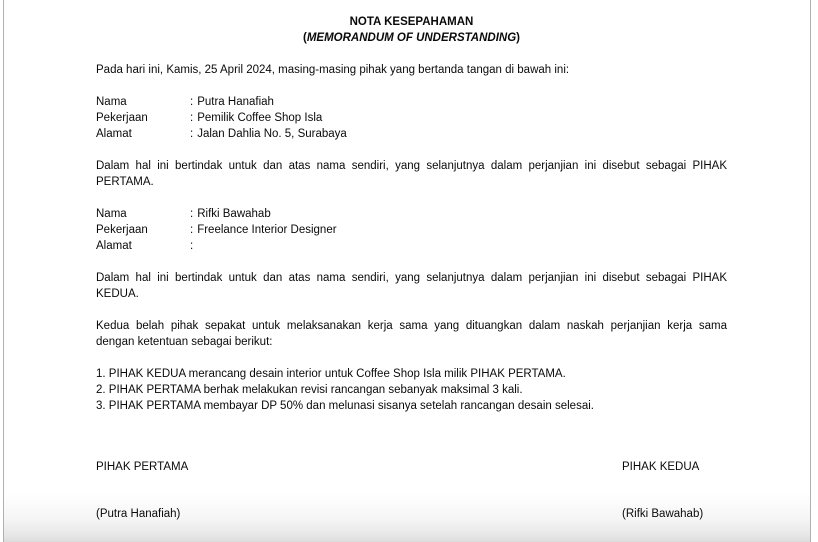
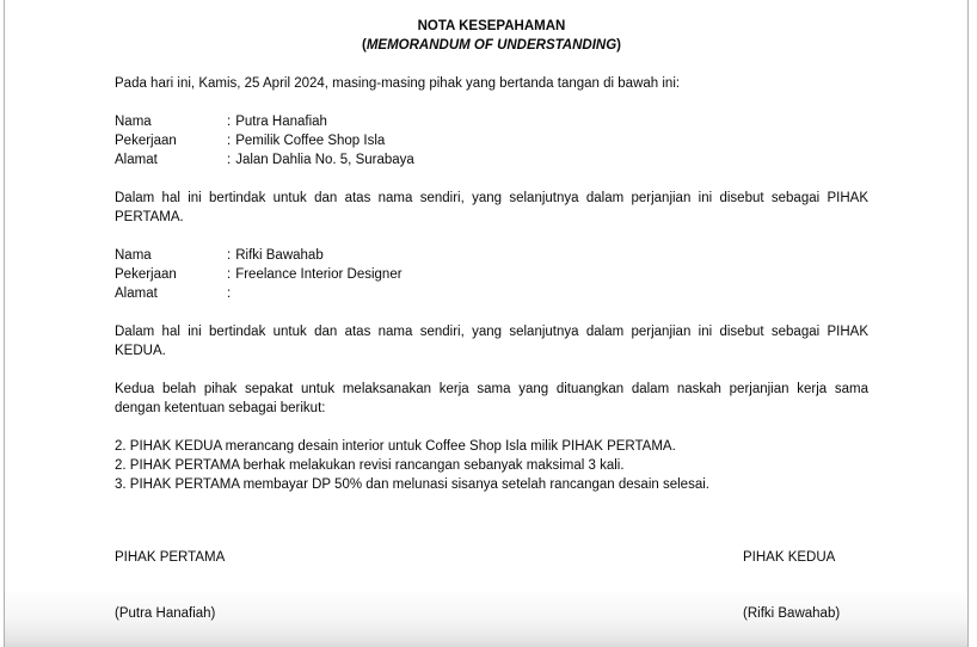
  NOTA KESEPAHAMAN
  (MEMORANDUM OF UNDERSTANDING)
  Pada hari ini, Kamis, 25 April 2024, masing-masing pihak yang bertanda tangan di bawah ini:
  Nama
  :
  Putra Hanafiah
  Pekerjaan
  :
  Pemilik Coffee Shop Isla
  Alamat
  :
  Jalan Dahlia No. 5, Surabaya
  Dalam hal ini bertindak untuk dan atas nama sendiri, yang selanjutnya dalam perjanjian ini disebut sebagai PIHAK
  PERTAMA.
  Nama
  :
  Rifki Bawahab
  Pekerjaan
  :
  Freelance Interior Designer
  Alamat
  :
  Dalam hal ini bertindak untuk dan atas nama sendiri, yang selanjutnya dalam perjanjian ini disebut sebagai PIHAK
  KEDUA.
  Kedua belah pihak sepakat untuk melaksanakan kerja sama yang dituangkan dalam naskah perjanjian kerja sama
  dengan ketentuan sebagai berikut:
- 1. PIHAK KEDUA merancang desain interior untuk Coffee Shop Isla milik PIHAK PERTAMA.
+ 2. PIHAK KEDUA merancang desain interior untuk Coffee Shop Isla milik PIHAK PERTAMA.
  2. PIHAK PERTAMA berhak melakukan revisi rancangan sebanyak maksimal 3 kali.
  3. PIHAK PERTAMA membayar DP 50% dan melunasi sisanya setelah rancangan desain selesai.
  PIHAK PERTAMA
  PIHAK KEDUA
